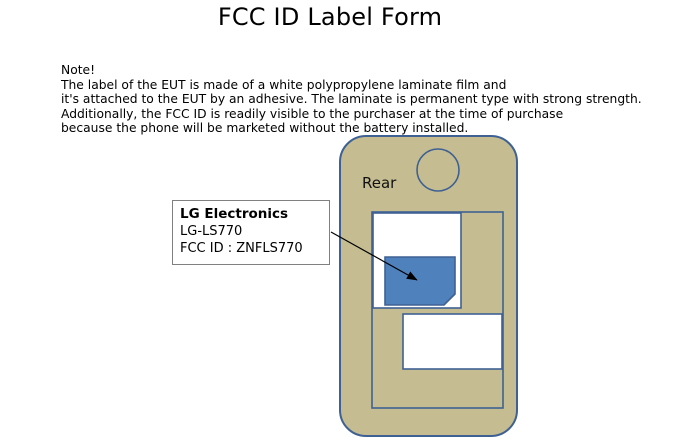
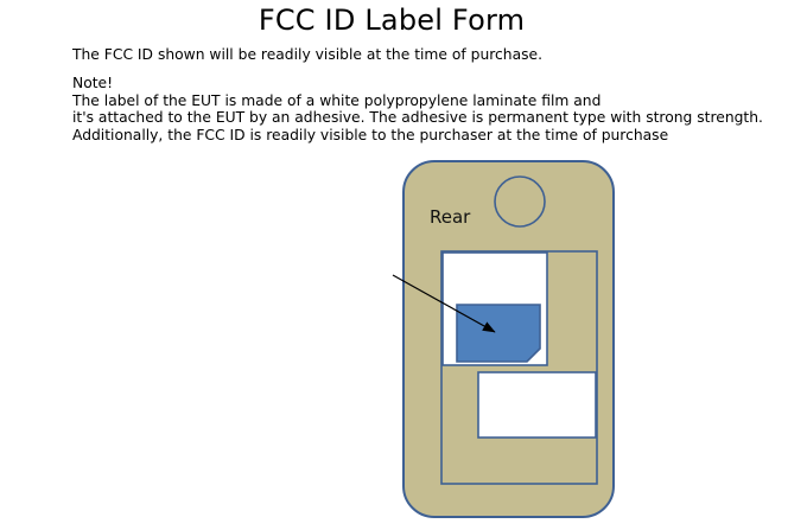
  FCC ID Label Form
+ The FCC ID shown will be readily visible at the time of purchase.
  Note!
  The label of the EUT is made of a white polypropylene laminate film and
- it's attached to the EUT by an adhesive. The laminate is permanent type with strong strength.
+ it's attached to the EUT by an adhesive. The adhesive is permanent type with strong strength.
  Additionally, the FCC ID is readily visible to the purchaser at the time of purchase
- because the phone will be marketed without the battery installed.
- LG Electronics
- LG-LS770
- FCC ID : ZNFLS770
  Rear
